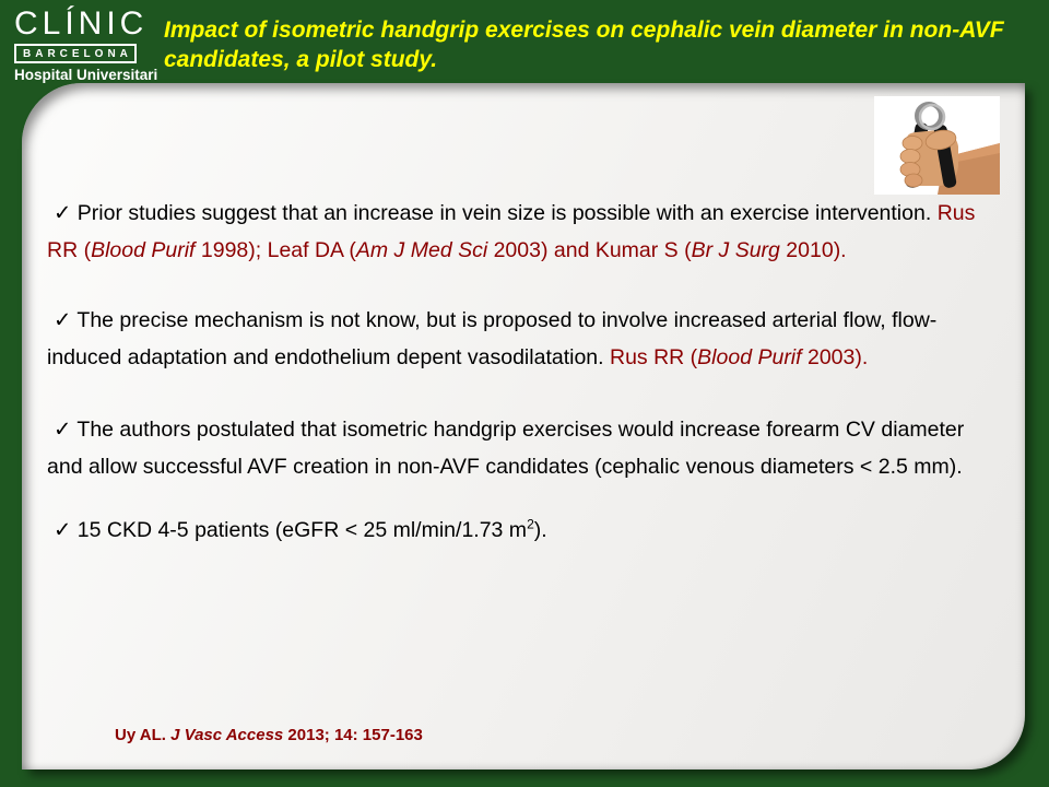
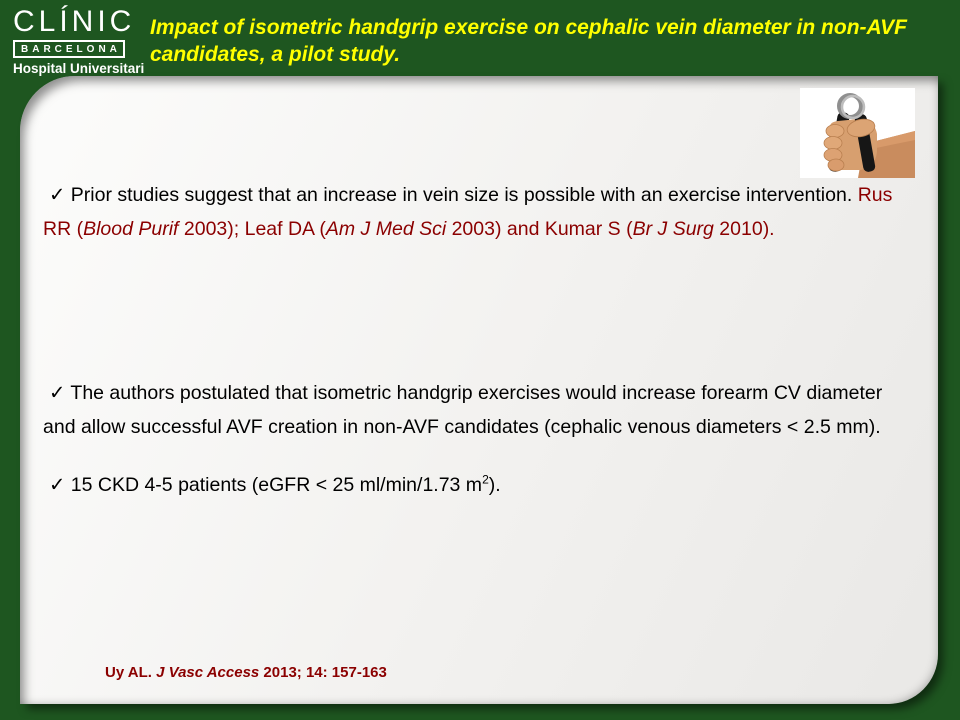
  CLÍNIC
  BARCELONA
  Hospital Universitari
- Impact of isometric handgrip exercises on cephalic vein diameter in non-AVF candidates, a pilot study.
+ Impact of isometric handgrip exercise on cephalic vein diameter in non-AVF candidates, a pilot study.
- ✓ Prior studies suggest that an increase in vein size is possible with an exercise intervention. Rus RR (Blood Purif 1998); Leaf DA (Am J Med Sci 2003) and Kumar S (Br J Surg 2010).
+ ✓ Prior studies suggest that an increase in vein size is possible with an exercise intervention. Rus RR (Blood Purif 2003); Leaf DA (Am J Med Sci 2003) and Kumar S (Br J Surg 2010).
- ✓ The precise mechanism is not know, but is proposed to involve increased arterial flow, flow-induced adaptation and endothelium depent vasodilatation. Rus RR (Blood Purif 2003).
  ✓ The authors postulated that isometric handgrip exercises would increase forearm CV diameter and allow successful AVF creation in non-AVF candidates (cephalic venous diameters < 2.5 mm).
  ✓ 15 CKD 4-5 patients (eGFR < 25 ml/min/1.73 m2).
  Uy AL. J Vasc Access 2013; 14: 157-163
